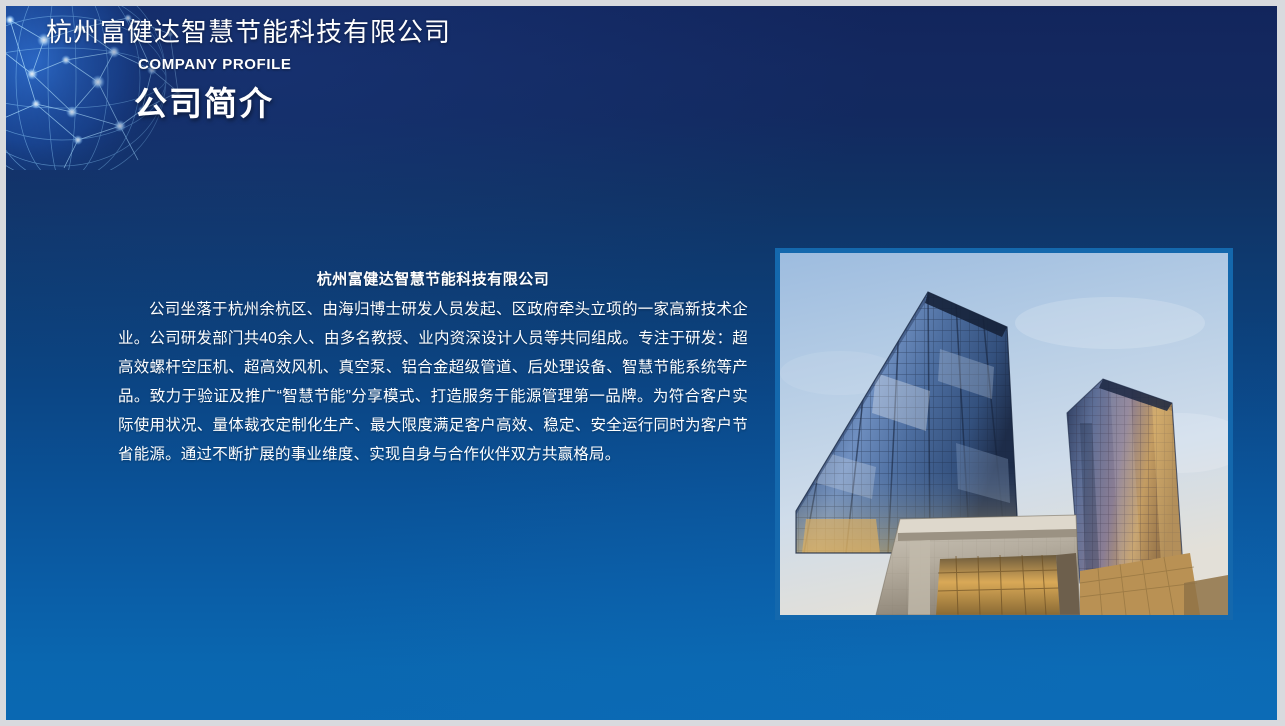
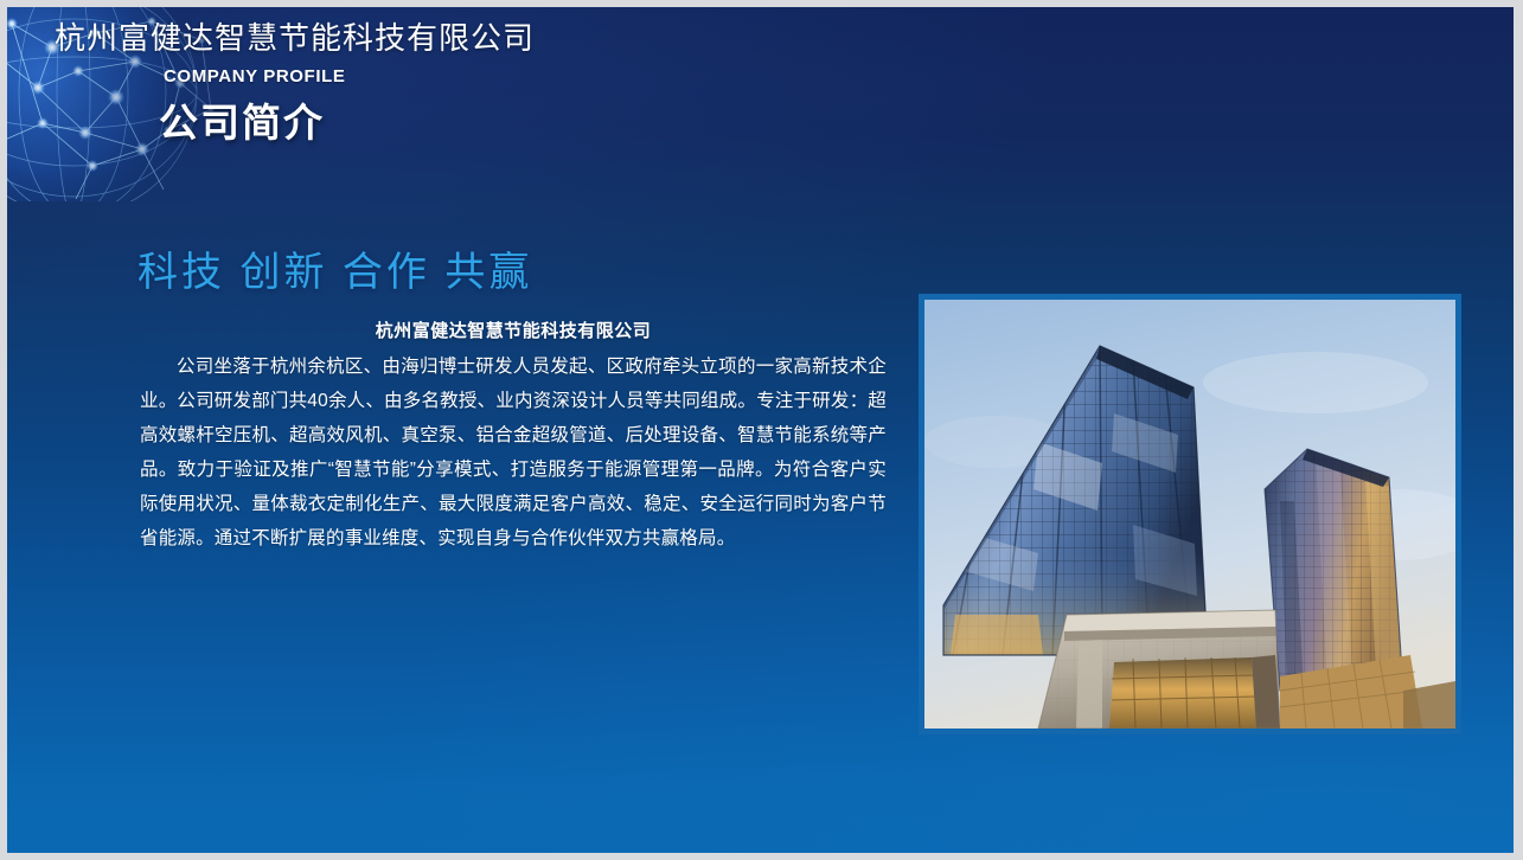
  杭州富健达智慧节能科技有限公司
  COMPANY PROFILE
  公司简介
+ 科技 创新 合作 共赢
  杭州富健达智慧节能科技有限公司
  公司坐落于杭州余杭区、由海归博士研发人员发起、区政府牵头立项的一家高新技术企业。公司研发部门共40余人、由多名教授、业内资深设计人员等共同组成。专注于研发：超高效螺杆空压机、超高效风机、真空泵、铝合金超级管道、后处理设备、智慧节能系统等产品。致力于验证及推广“智慧节能”分享模式、打造服务于能源管理第一品牌。为符合客户实际使用状况、量体裁衣定制化生产、最大限度满足客户高效、稳定、安全运行同时为客户节省能源。通过不断扩展的事业维度、实现自身与合作伙伴双方共赢格局。
